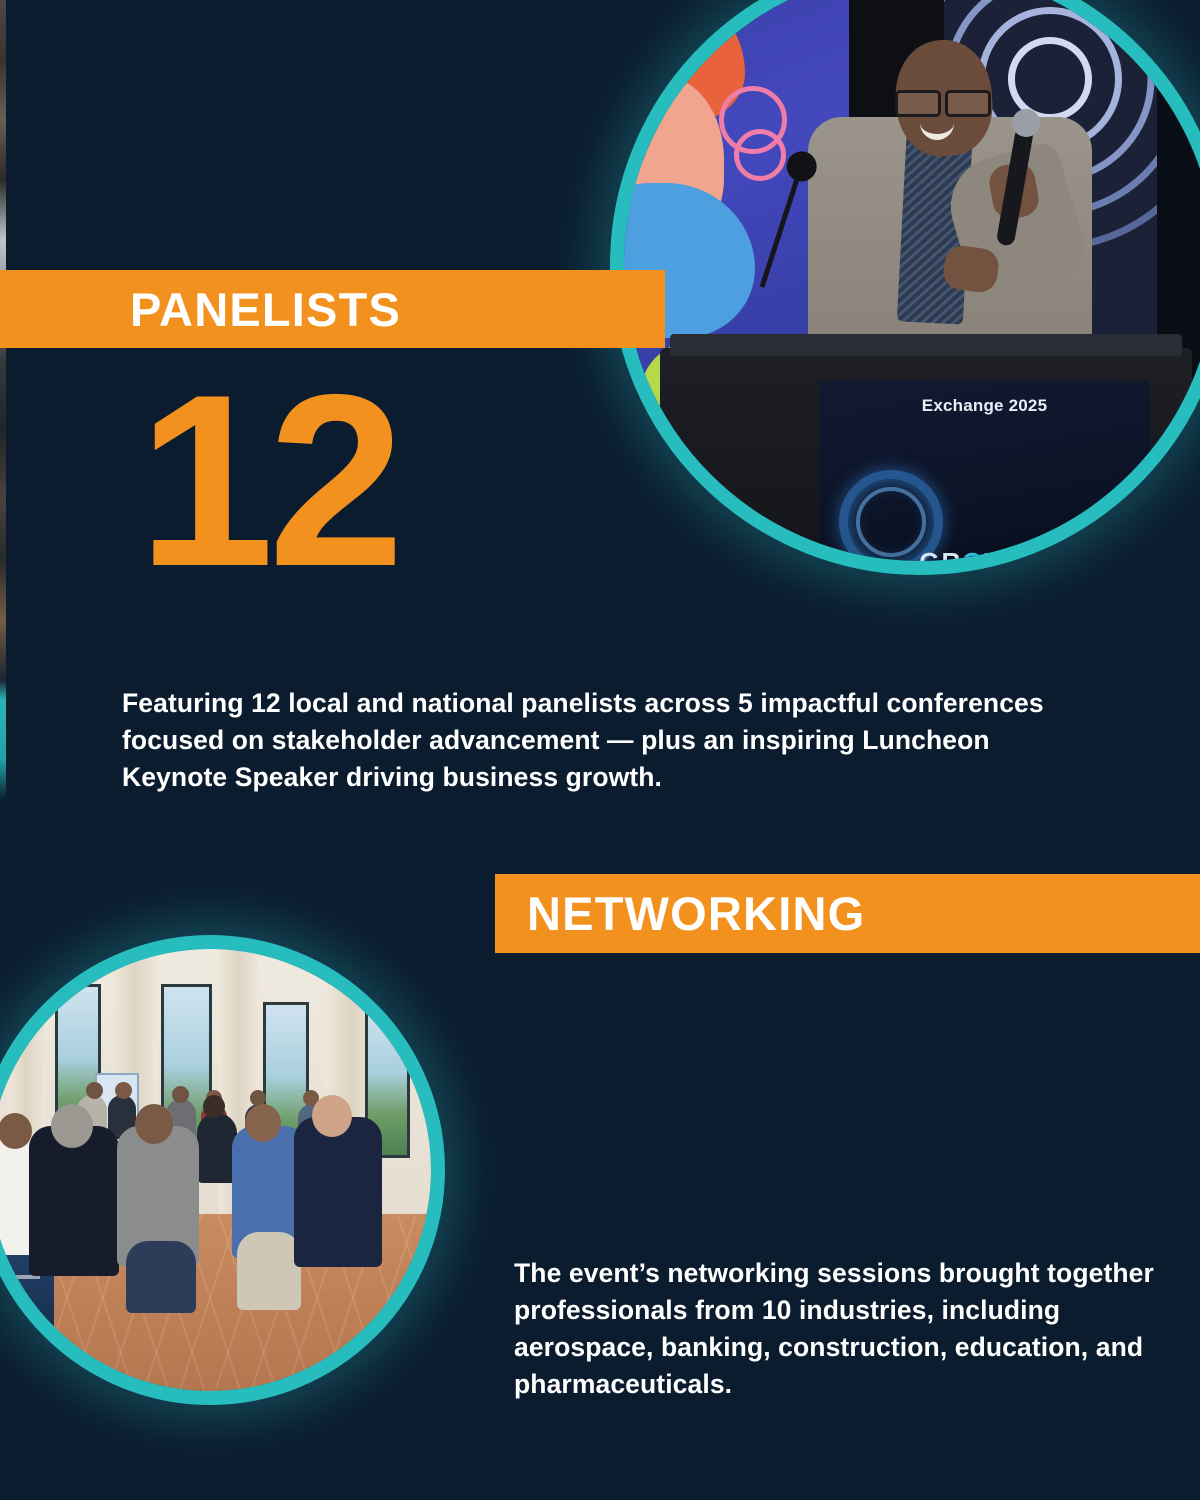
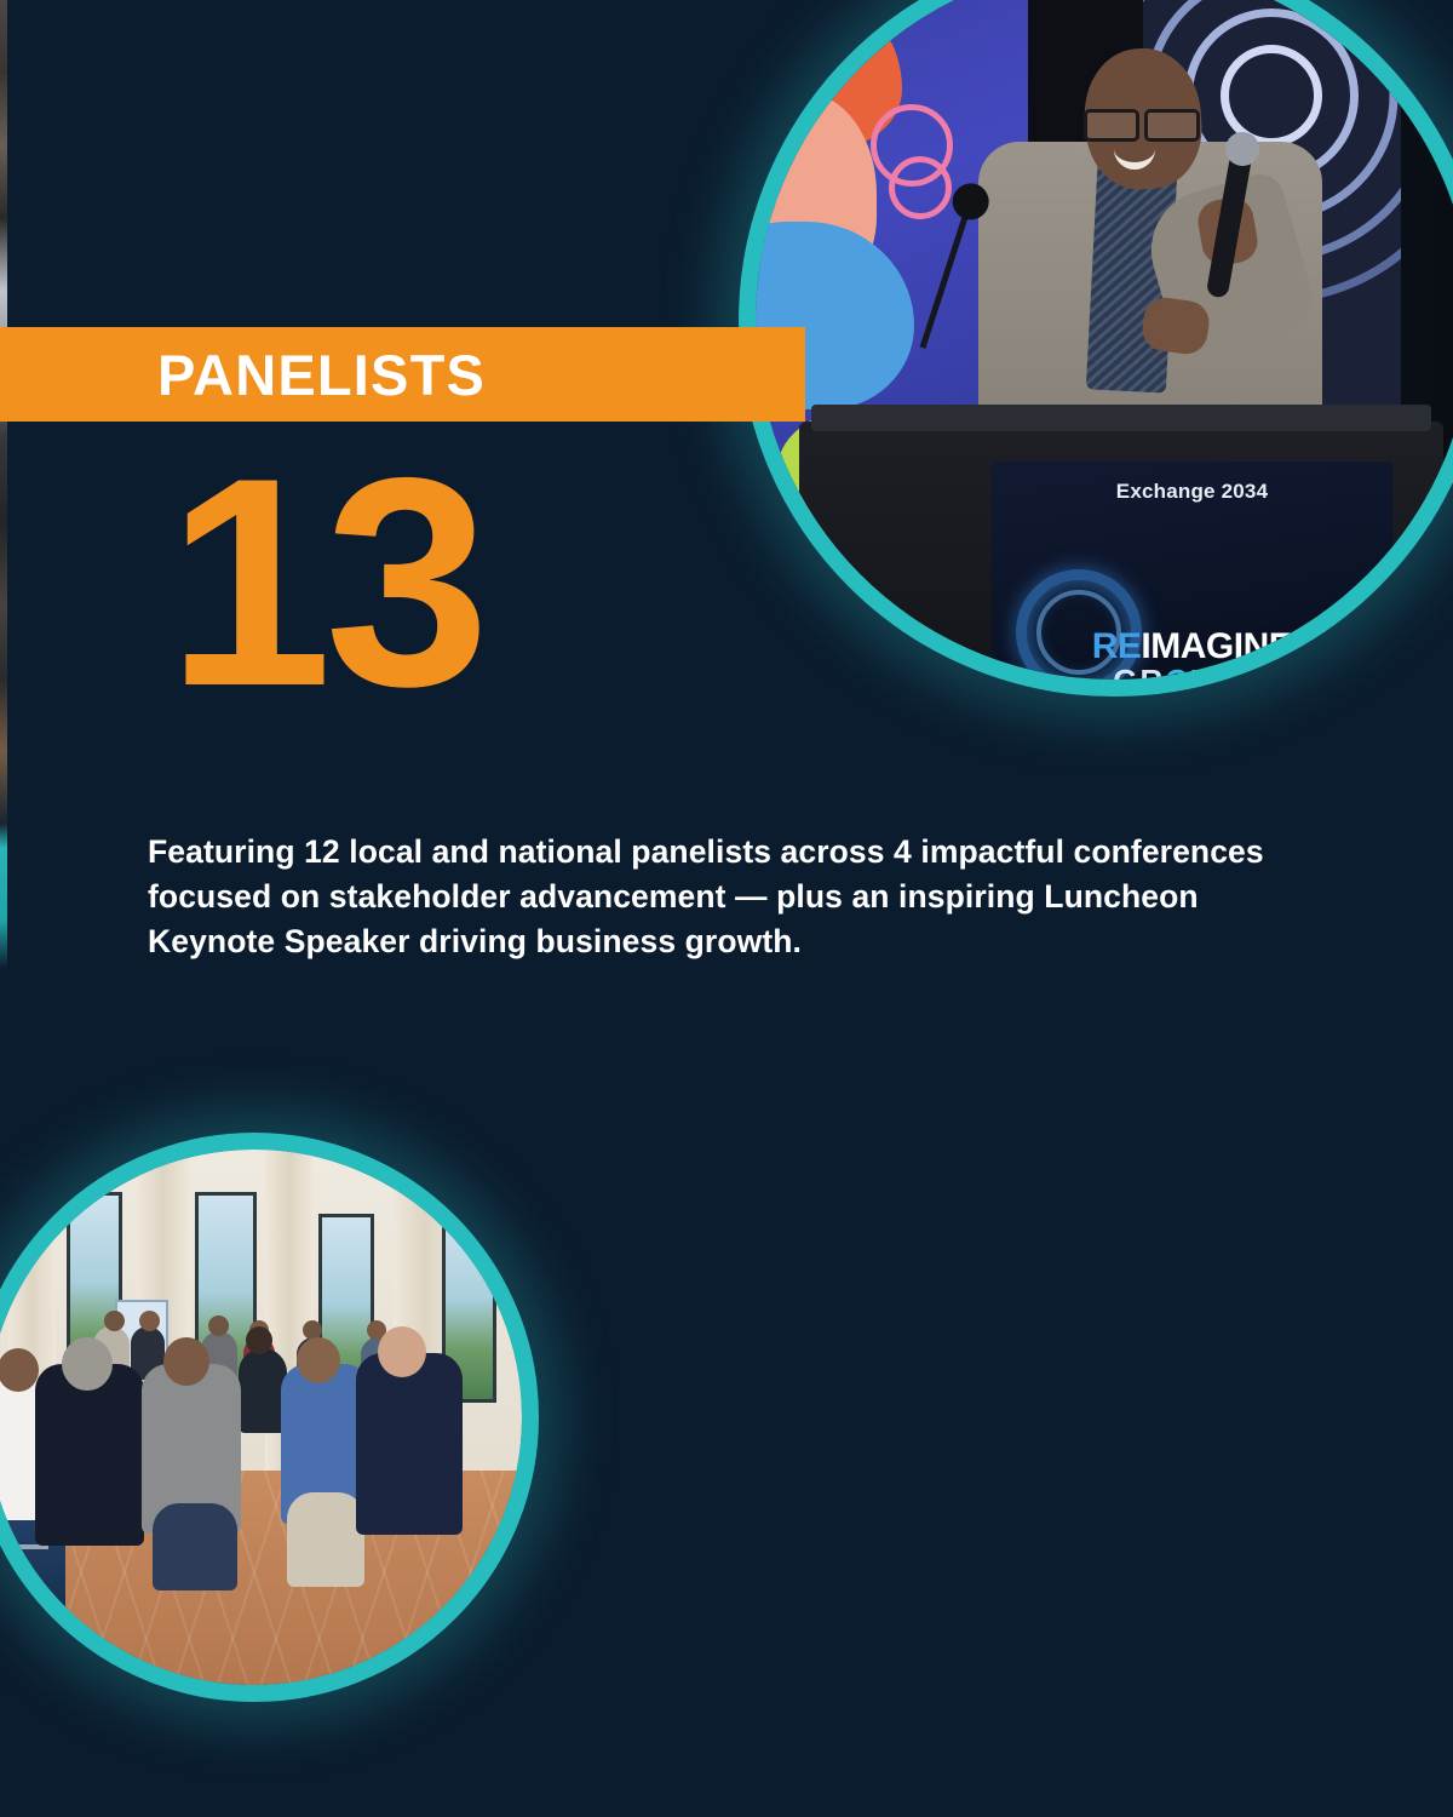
- Exchange 2025
+ Exchange 2034
+ REIMAGINE
  PANELISTS
- 12
+ 13
- Featuring 12 local and national panelists across 5 impactful conferences focused on stakeholder advancement — plus an inspiring Luncheon Keynote Speaker driving business growth.
+ Featuring 12 local and national panelists across 4 impactful conferences focused on stakeholder advancement — plus an inspiring Luncheon Keynote Speaker driving business growth.
- NETWORKING
- The event’s networking sessions brought together professionals from 10 industries, including aerospace, banking, construction, education, and pharmaceuticals.
